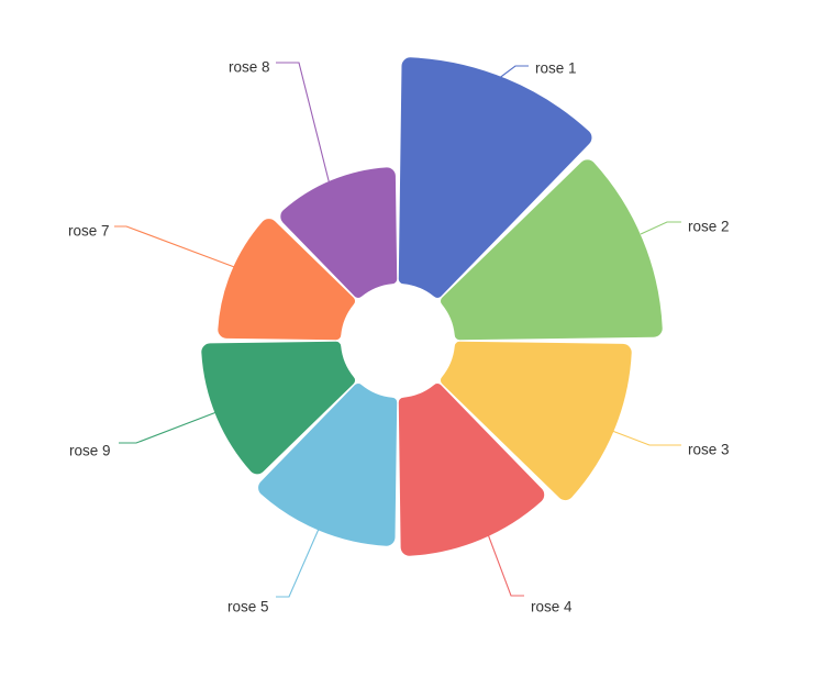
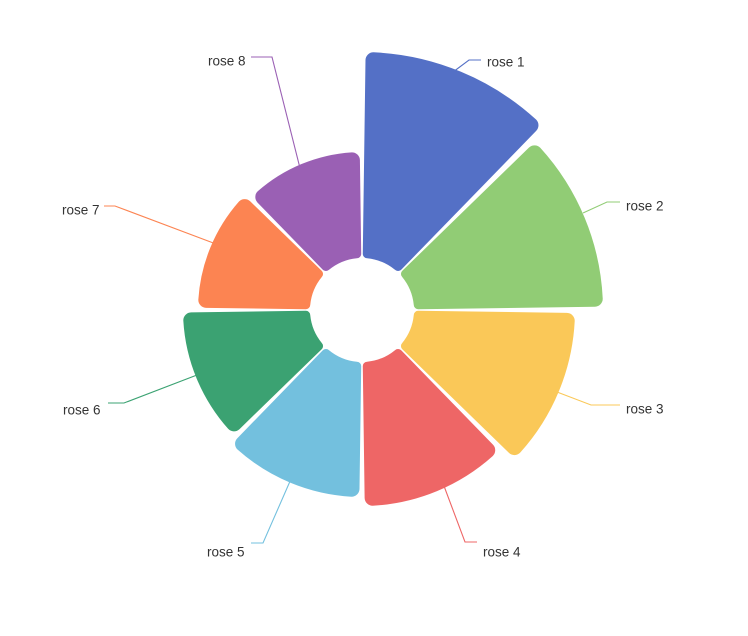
  rose 1
  rose 2
  rose 3
  rose 4
  rose 5
- rose 9
+ rose 6
  rose 7
  rose 8
